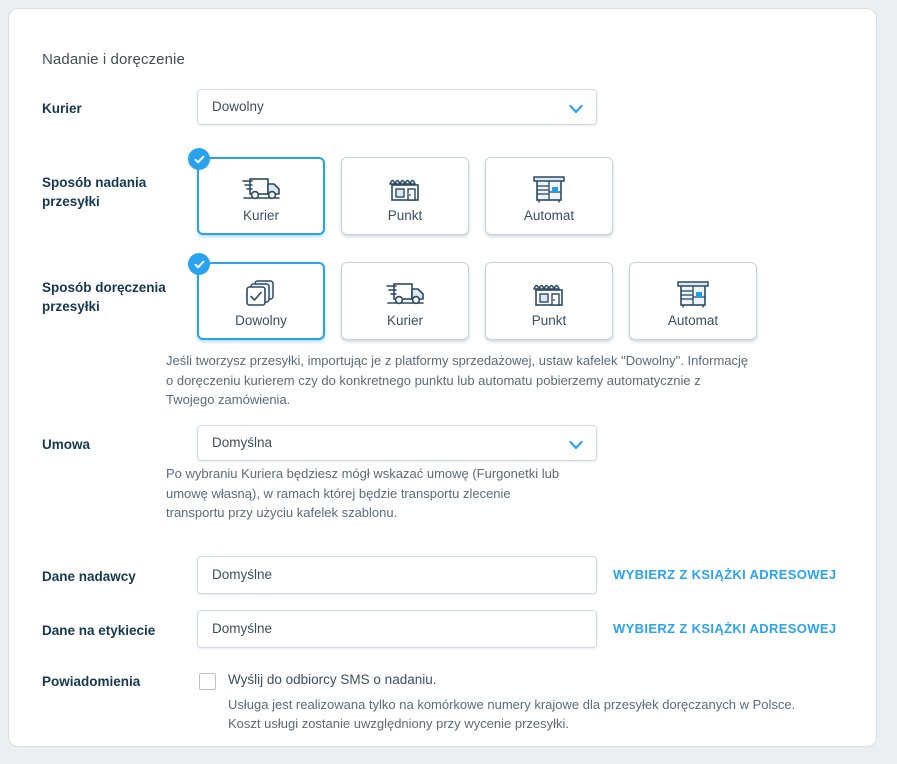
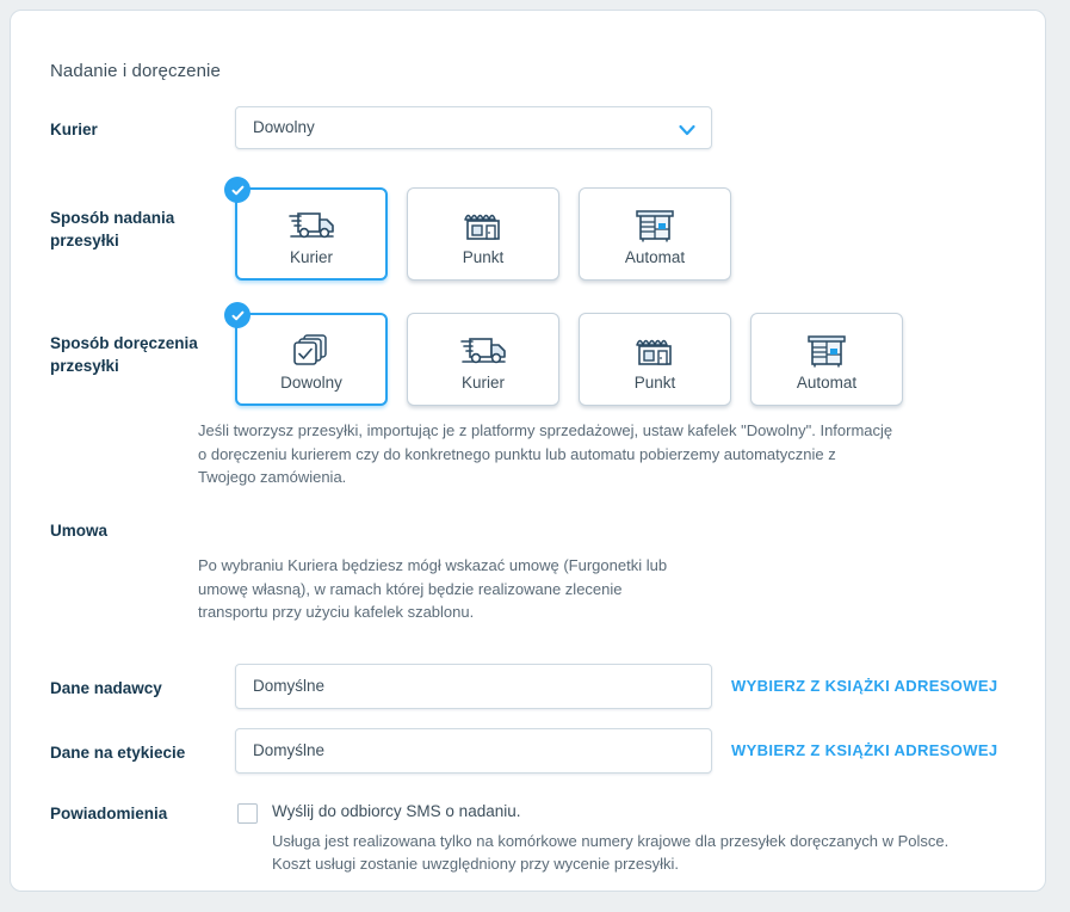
  Nadanie i doręczenie
  Kurier
  Dowolny
  Sposób nadania
  przesyłki
  Kurier
  Punkt
  Automat
  Sposób doręczenia
  przesyłki
  Dowolny
  Kurier
  Punkt
  Automat
  Jeśli tworzysz przesyłki, importując je z platformy sprzedażowej, ustaw kafelek "Dowolny". Informację
  o doręczeniu kurierem czy do konkretnego punktu lub automatu pobierzemy automatycznie z
  Twojego zamówienia.
  Umowa
- Domyślna
  Po wybraniu Kuriera będziesz mógł wskazać umowę (Furgonetki lub
- umowę własną), w ramach której będzie transportu zlecenie
+ umowę własną), w ramach której będzie realizowane zlecenie
  transportu przy użyciu kafelek szablonu.
  Dane nadawcy
  Domyślne
  WYBIERZ Z KSIĄŻKI ADRESOWEJ
  Dane na etykiecie
  Domyślne
  WYBIERZ Z KSIĄŻKI ADRESOWEJ
  Powiadomienia
  Wyślij do odbiorcy SMS o nadaniu.
  Usługa jest realizowana tylko na komórkowe numery krajowe dla przesyłek doręczanych w Polsce.
  Koszt usługi zostanie uwzględniony przy wycenie przesyłki.
